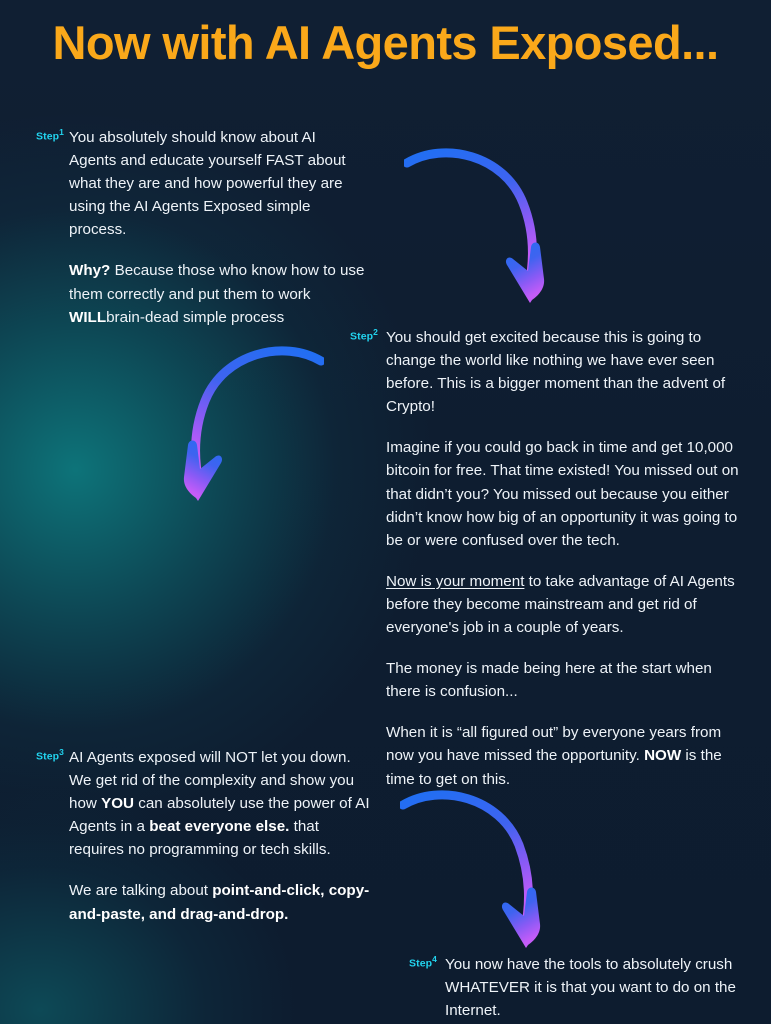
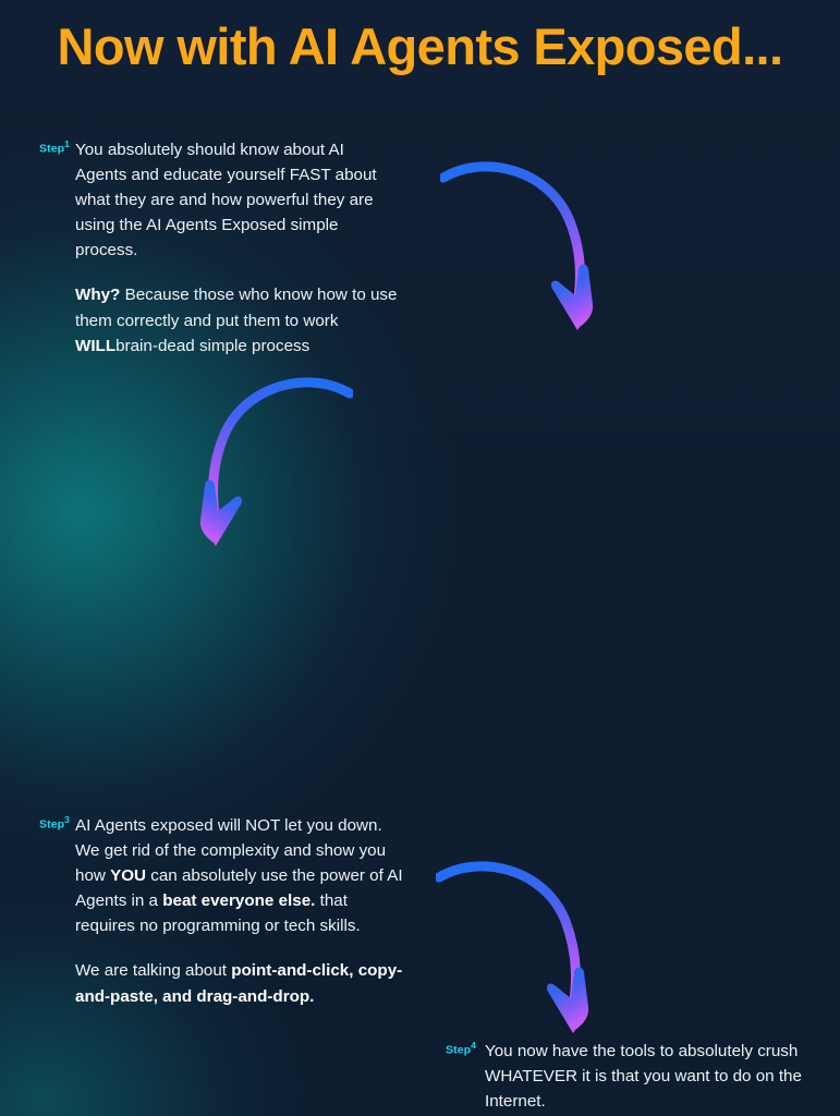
  Now with AI Agents Exposed...
  Step1
  You absolutely should know about AI Agents and educate yourself FAST about what they are and how powerful they are using the AI Agents Exposed simple process.
  Why? Because those who know how to use them correctly and put them to work WILLbrain-dead simple process
- Step2
- You should get excited because this is going to change the world like nothing we have ever seen before. This is a bigger moment than the advent of Crypto!
- Imagine if you could go back in time and get 10,000 bitcoin for free. That time existed! You missed out on that didn’t you? You missed out because you either didn’t know how big of an opportunity it was going to be or were confused over the tech.
- Now is your moment to take advantage of AI Agents before they become mainstream and get rid of everyone's job in a couple of years.
- The money is made being here at the start when there is confusion...
- When it is “all figured out” by everyone years from now you have missed the opportunity. NOW is the time to get on this.
  Step3
  AI Agents exposed will NOT let you down. We get rid of the complexity and show you how YOU can absolutely use the power of AI Agents in a beat everyone else. that requires no programming or tech skills.
  We are talking about point-and-click, copy-and-paste, and drag-and-drop.
  Step4
  You now have the tools to absolutely crush WHATEVER it is that you want to do on the Internet.
